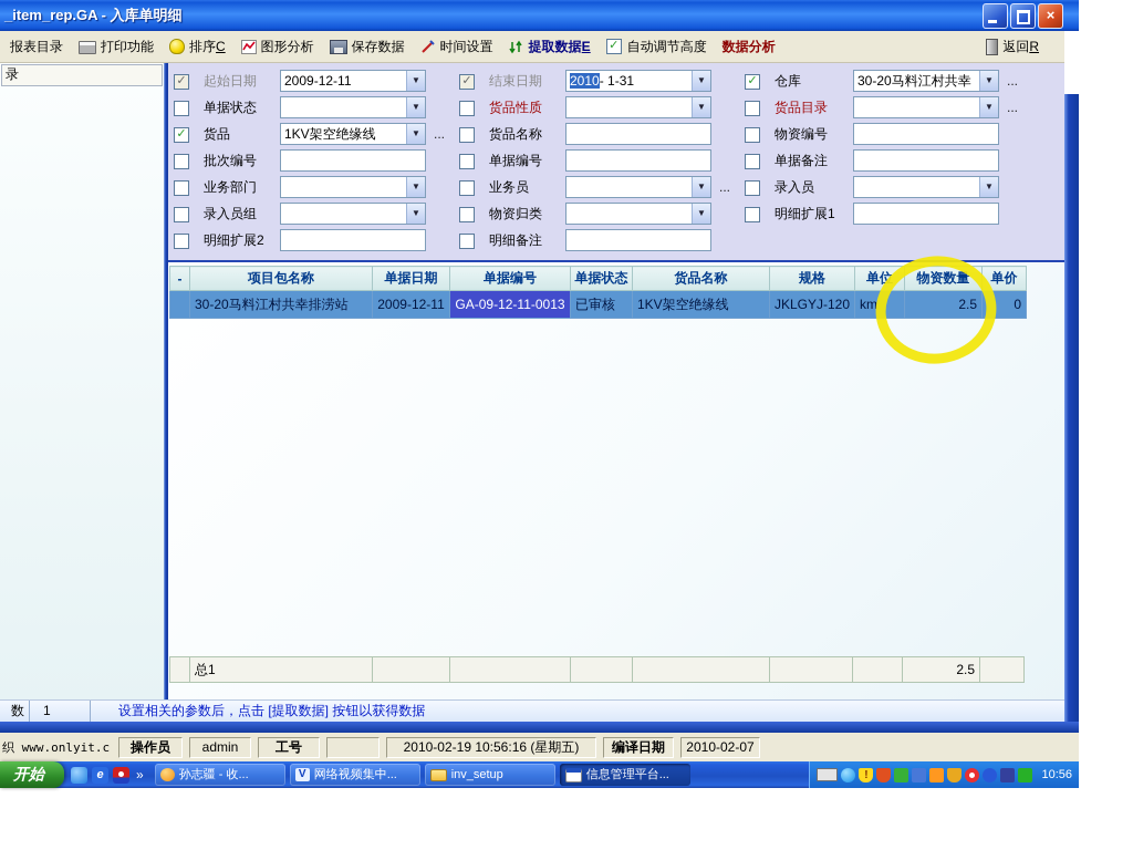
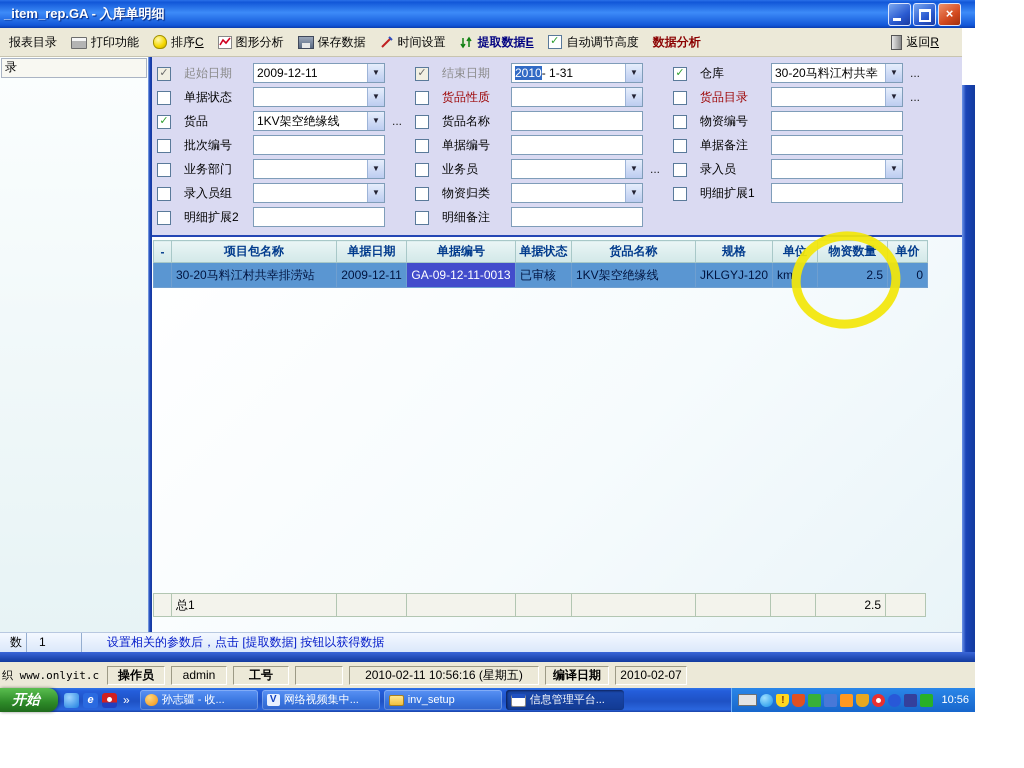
  _item_rep.GA - 入库单明细
  ×
  报表目录
  打印功能
  排序C
  图形分析
  保存数据
  时间设置
  提取数据E
  ✓
  自动调节高度
  数据分析
  返回R
  录
  ✓
  起始日期
  2009-12-11
  ▼
  ✓
  结束日期
  2010- 1-31
  ▼
  ✓
  仓库
  30-20马料江村共幸
  ▼
  ...
  单据状态
  ▼
  货品性质
  ▼
  货品目录
  ▼
  ...
  ✓
  货品
  1KV架空绝缘线
  ▼
  ...
  货品名称
  物资编号
  批次编号
  单据编号
  单据备注
  业务部门
  ▼
  业务员
  ▼
  ...
  录入员
  ▼
  录入员组
  ▼
  物资归类
  ▼
  明细扩展1
  明细扩展2
  明细备注
  -	项目包名称	单据日期	单据编号	单据状态	货品名称	规格	单位	物资数量	单价
  	30-20马料江村共幸排涝站	2009-12-11	GA-09-12-11-0013	已审核	1KV架空绝缘线	JKLGYJ-120	km	2.5	0
  	总1							2.5
  数
  1
  设置相关的参数后，点击 [提取数据] 按钮以获得数据
  织 www.onlyit.c
  操作员
  admin
  工号
- 2010-02-19 10:56:16 (星期五)
+ 2010-02-11 10:56:16 (星期五)
  编译日期
  2010-02-07
  开始
  e
  »
  孙志疆 - 收...
  V
  网络视频集中...
  inv_setup
  信息管理平台...
  !
  10:56
